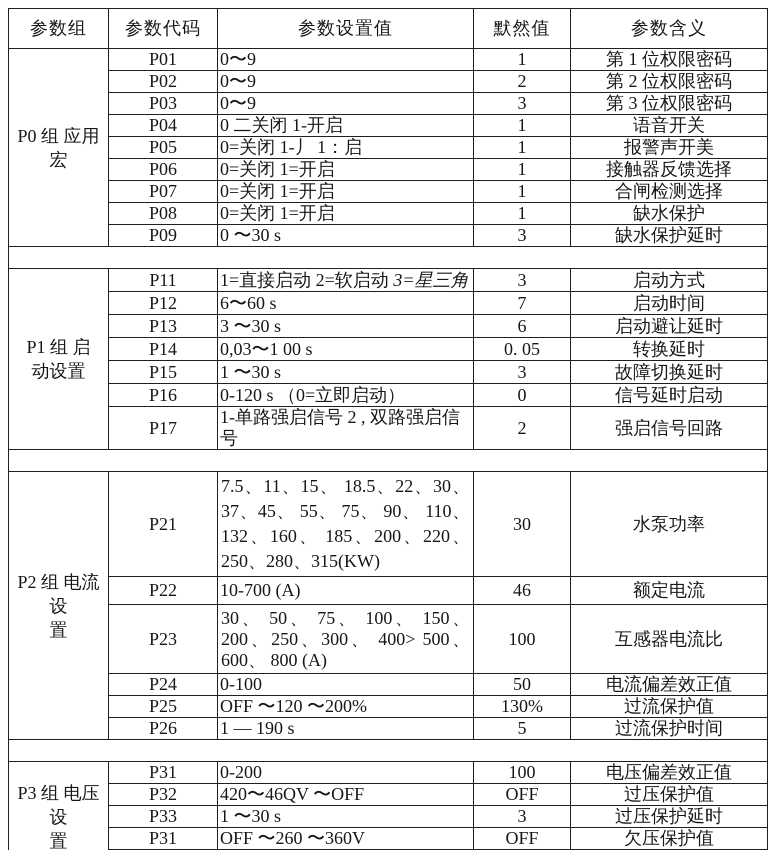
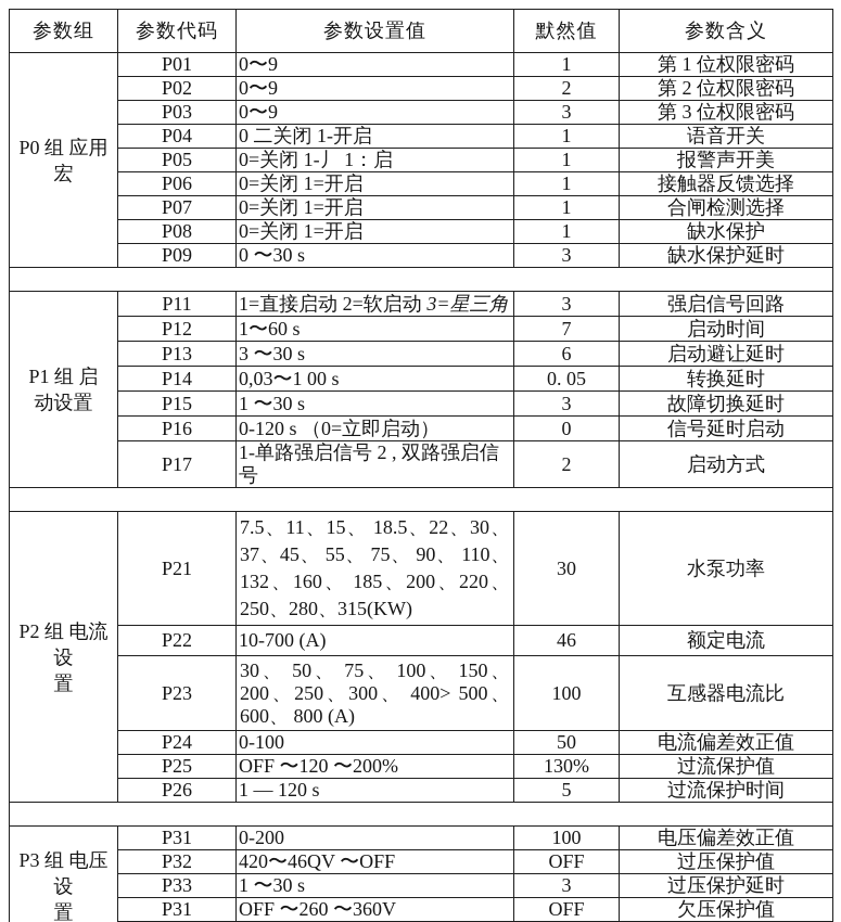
  参数组	参数代码	参数设置值	默然值	参数含义
  P0 组 应用宏	P01	0〜9	1	第 1 位权限密码
  P02	0〜9	2	第 2 位权限密码
  P03	0〜9	3	第 3 位权限密码
  P04	0 二关闭 1-开启	1	语音开关
  P05	0=关闭 1-丿 1：启	1	报警声开美
  P06	0=关闭 1=开启	1	接触器反馈选择
  P07	0=关闭 1=开启	1	合闸检测选择
  P08	0=关闭 1=开启	1	缺水保护
  P09	0 〜30 s	3	缺水保护延时
- P1 组 启 动设置	P11	1=直接启动 2=软启动 3=星三角	3	启动方式
+ P1 组 启 动设置	P11	1=直接启动 2=软启动 3=星三角	3	强启信号回路
- P12	6〜60 s	7	启动时间
+ P12	1〜60 s	7	启动时间
  P13	3 〜30 s	6	启动避让延时
  P14	0,03〜1 00 s	0. 05	转换延时
  P15	1 〜30 s	3	故障切换延时
  P16	0-120 s （0=立即启动）	0	信号延时启动
- P17	1-单路强启信号 2 , 双路强启信号	2	强启信号回路
+ P17	1-单路强启信号 2 , 双路强启信号	2	启动方式
  P2 组 电流设 置	P21	7.5、11、15、 18.5、22、30、37、45、 55、 75、 90、 110、 132、160、 185、200、220、250、280、315(KW)	30	水泵功率
  P22	10-700 (A)	46	额定电流
  P23	30、 50、 75、 100、 150、200、250、300、 400> 500、 600、 800 (A)	100	互感器电流比
  P24	0-100	50	电流偏差效正值
  P25	OFF 〜120 〜200%	130%	过流保护值
- P26	1 — 190 s	5	过流保护时间
+ P26	1 — 120 s	5	过流保护时间
  P3 组 电压设 置	P31	0-200	100	电压偏差效正值
  P32	420〜46QV 〜OFF	OFF	过压保护值
  P33	1 〜30 s	3	过压保护延时
  P31	OFF 〜260 〜360V	OFF	欠压保护值
